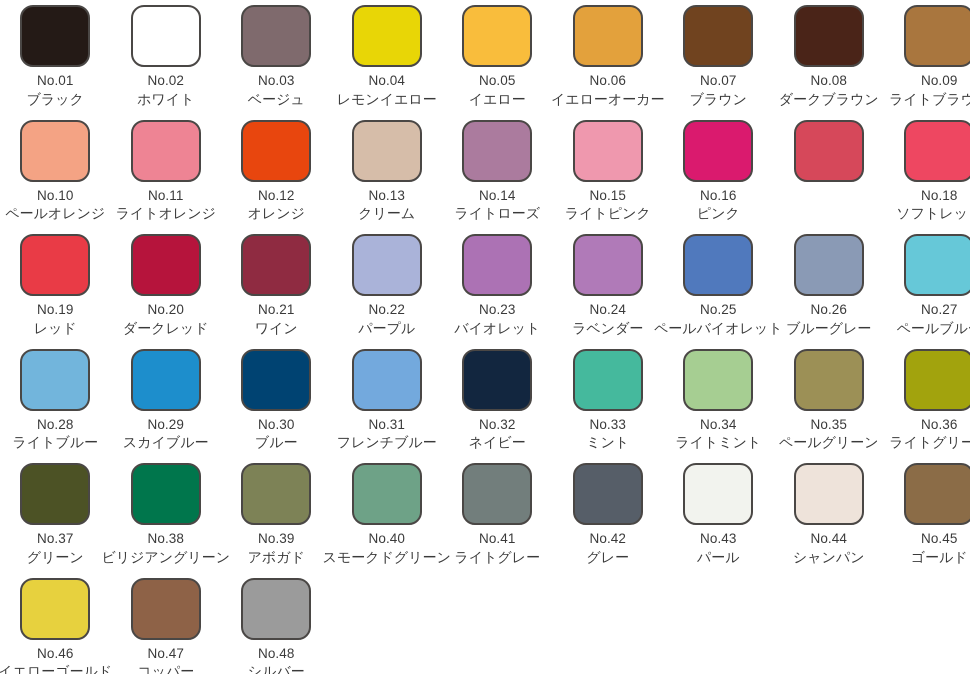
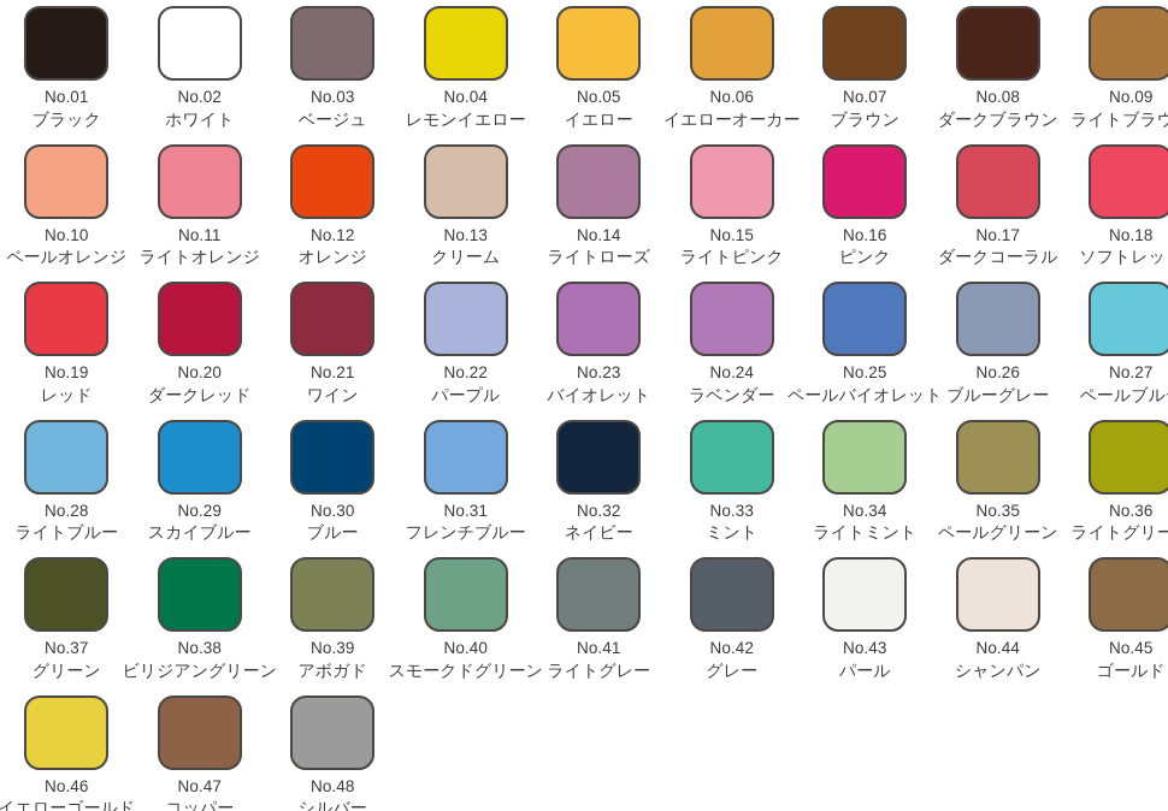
  No.01
  ブラック
  No.02
  ホワイト
  No.03
  ベージュ
  No.04
  レモンイエロー
  No.05
  イエロー
  No.06
  イエローオーカー
  No.07
  ブラウン
  No.08
  ダークブラウン
  No.09
  ライトブラウ
  No.10
  ペールオレンジ
  No.11
  ライトオレンジ
  No.12
  オレンジ
  No.13
  クリーム
  No.14
  ライトローズ
  No.15
  ライトピンク
  No.16
  ピンク
+ No.17
+ ダークコーラル
  No.18
  ソフトレッ
  No.19
  レッド
  No.20
  ダークレッド
  No.21
  ワイン
  No.22
  パープル
  No.23
  バイオレット
  No.24
  ラベンダー
  No.25
  ペールバイオレット
  No.26
  ブルーグレー
  No.27
  ペールブル
  No.28
  ライトブルー
  No.29
  スカイブルー
  No.30
  ブルー
  No.31
  フレンチブルー
  No.32
  ネイビー
  No.33
  ミント
  No.34
  ライトミント
  No.35
  ペールグリーン
  No.36
  ライトグリー
  No.37
  グリーン
  No.38
  ビリジアングリーン
  No.39
  アボガド
  No.40
  スモークドグリーン
  No.41
  ライトグレー
  No.42
  グレー
  No.43
  パール
  No.44
  シャンパン
  No.45
  ゴールド
  No.46
  イエローゴールド
  No.47
  コッパー
  No.48
  シルバー
